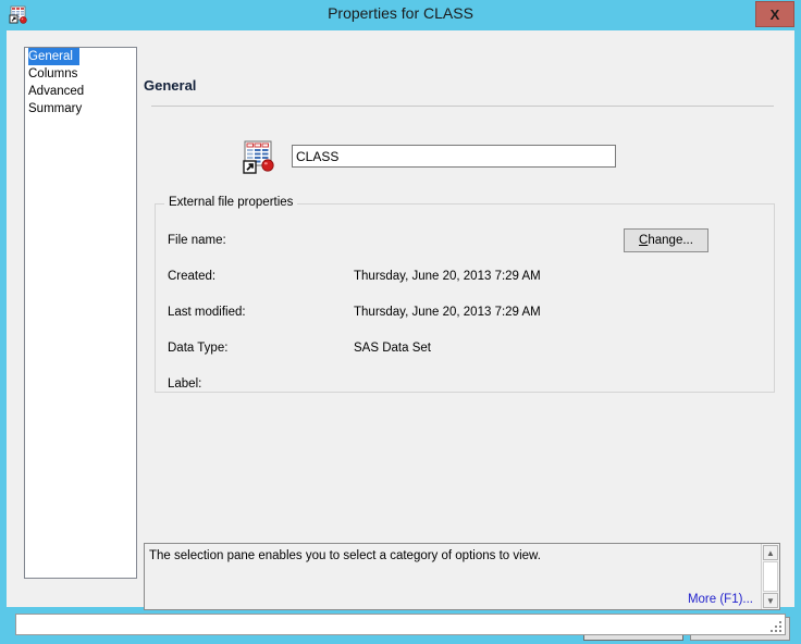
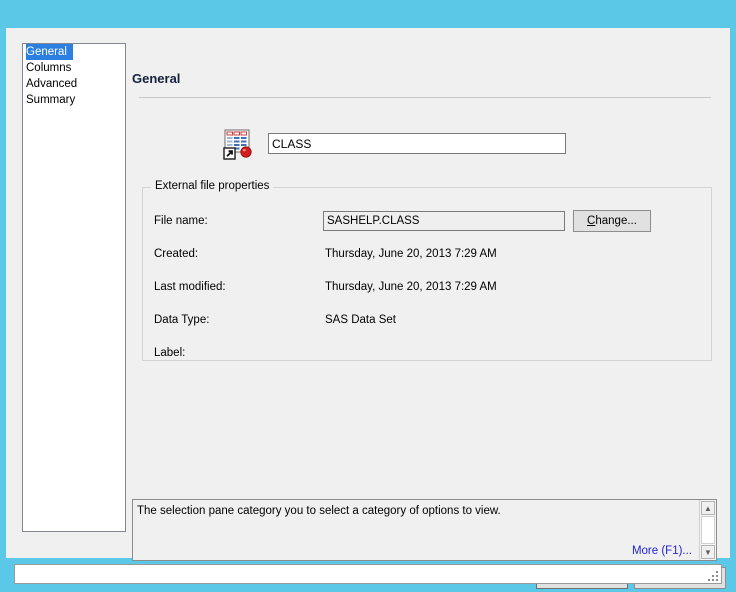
- Properties for CLASS
- X
  General
  Columns
  Advanced
  Summary
  General
  CLASS
  External file properties
  File name:
+ SASHELP.CLASS
  Change...
  Created:
  Thursday, June 20, 2013 7:29 AM
  Last modified:
  Thursday, June 20, 2013 7:29 AM
  Data Type:
  SAS Data Set
  Label:
- The selection pane enables you to select a category of options to view.
+ The selection pane category you to select a category of options to view.
  More (F1)...
  ▲
  ▼
